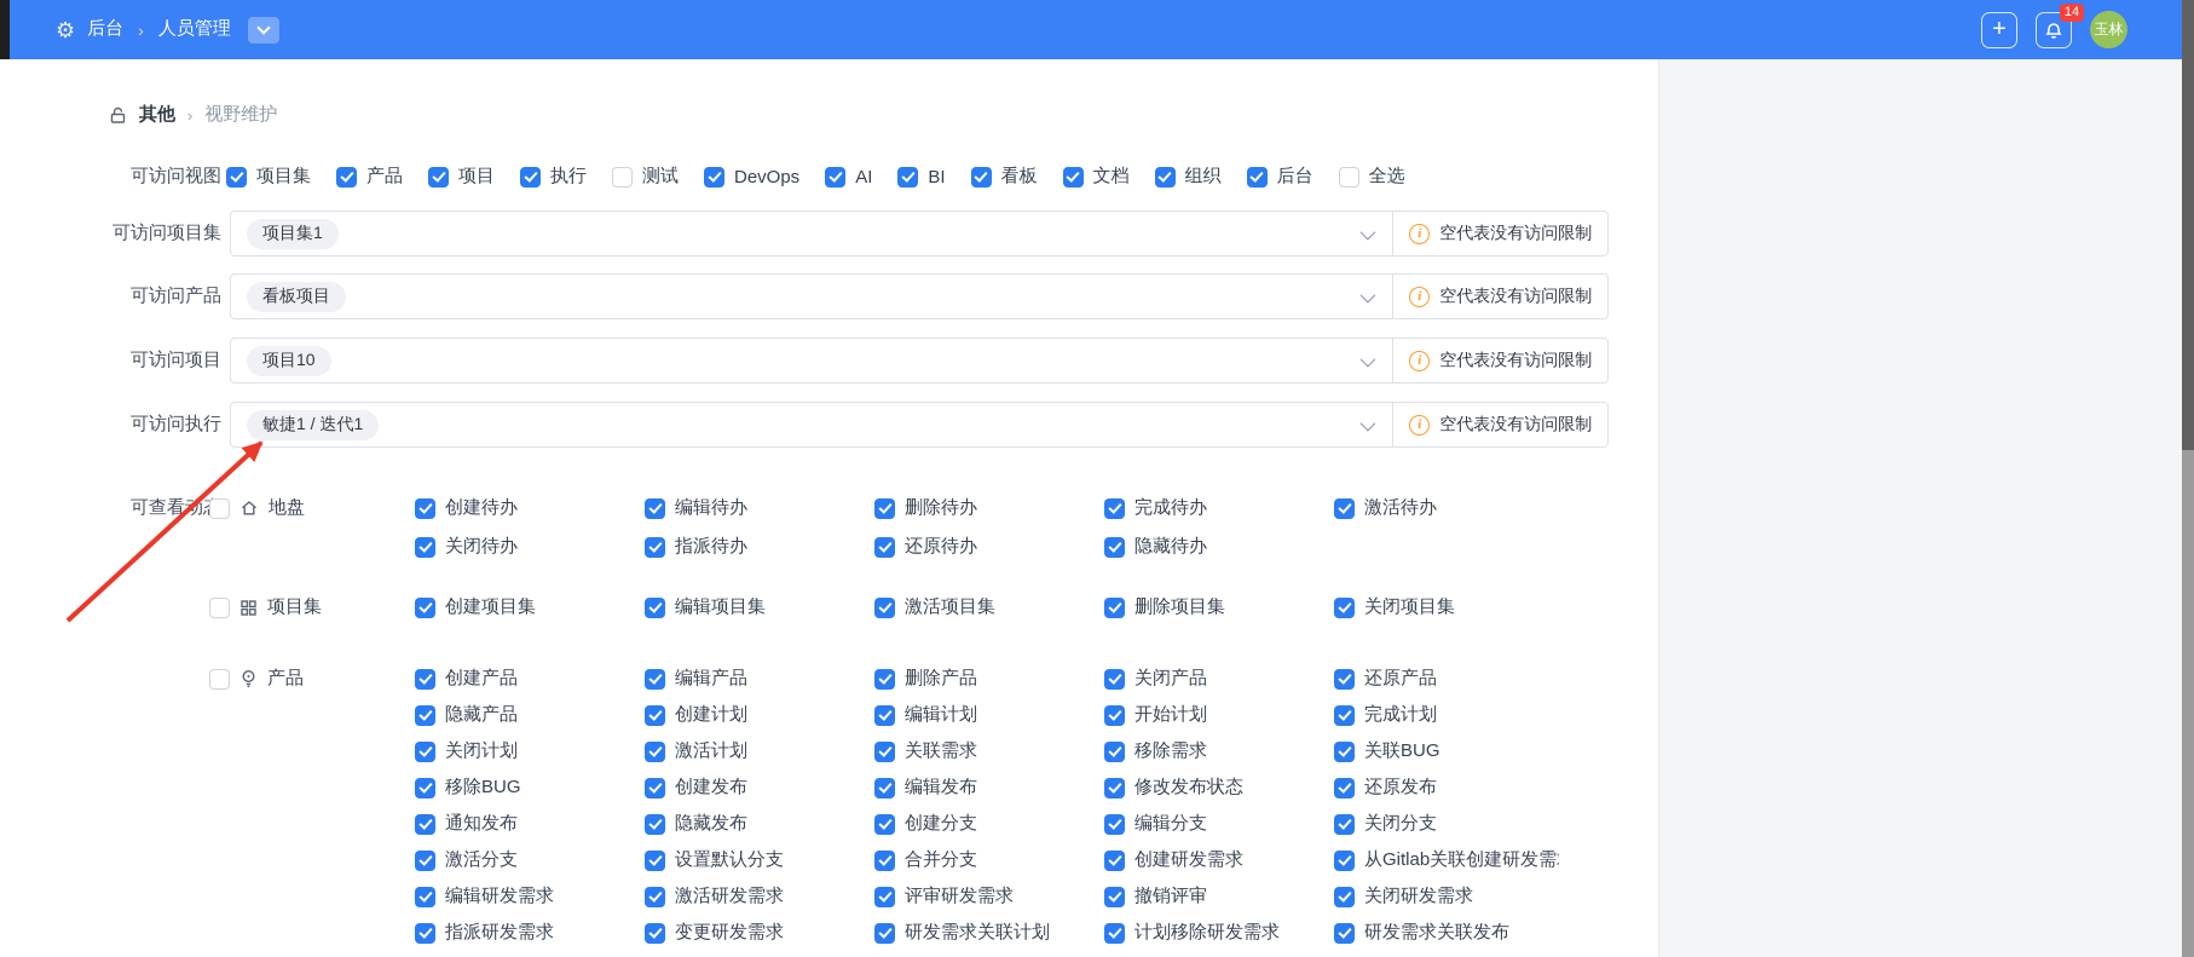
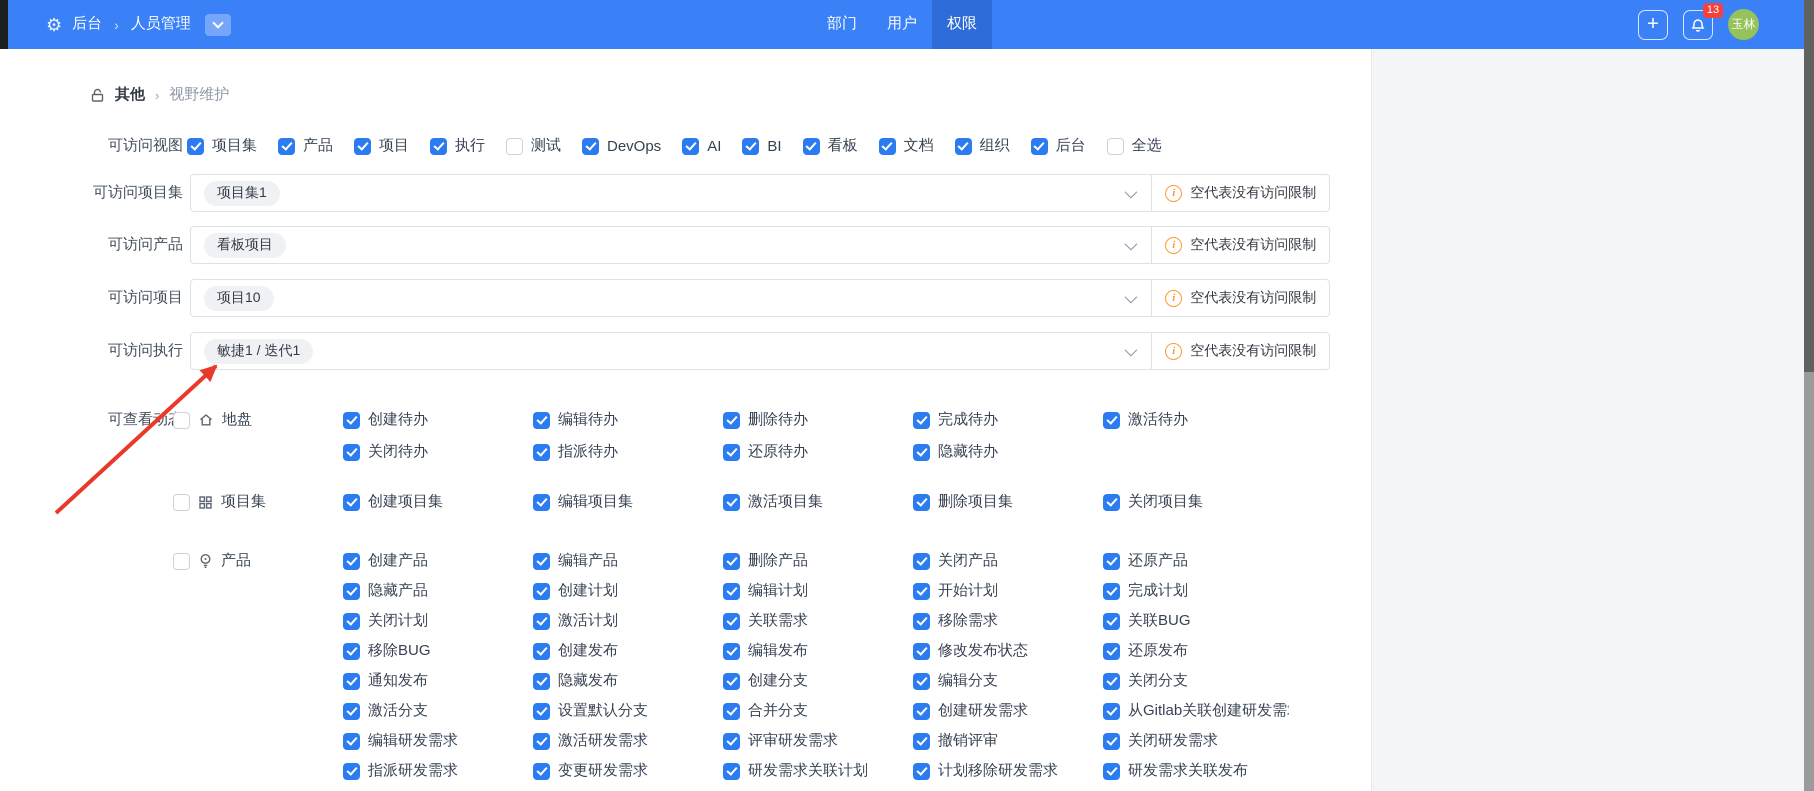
  ⚙
  后台
  ›
  人员管理
+ 部门
+ 用户
+ 权限
  +
- 14
+ 13
  玉林
  其他
  ›
  视野维护
  可访问视图
  项目集
  产品
  项目
  执行
  测试
  DevOps
  AI
  BI
  看板
  文档
  组织
  后台
  全选
  可访问项目集
  项目集1
  i
  空代表没有访问限制
  可访问产品
  看板项目
  i
  空代表没有访问限制
  可访问项目
  项目10
  i
  空代表没有访问限制
  可访问执行
  敏捷1 / 迭代1
  i
  空代表没有访问限制
  地盘
  创建待办
  编辑待办
  删除待办
  完成待办
  激活待办
  关闭待办
  指派待办
  还原待办
  隐藏待办
  项目集
  创建项目集
  编辑项目集
  激活项目集
  删除项目集
  关闭项目集
  产品
  创建产品
  编辑产品
  删除产品
  关闭产品
  还原产品
  隐藏产品
  创建计划
  编辑计划
  开始计划
  完成计划
  关闭计划
  激活计划
  关联需求
  移除需求
  关联BUG
  移除BUG
  创建发布
  编辑发布
  修改发布状态
  还原发布
  通知发布
  隐藏发布
  创建分支
  编辑分支
  关闭分支
  激活分支
  设置默认分支
  合并分支
  创建研发需求
  从Gitlab关联创建研发需
  编辑研发需求
  激活研发需求
  评审研发需求
  撤销评审
  关闭研发需求
  指派研发需求
  变更研发需求
  研发需求关联计划
  计划移除研发需求
  研发需求关联发布
